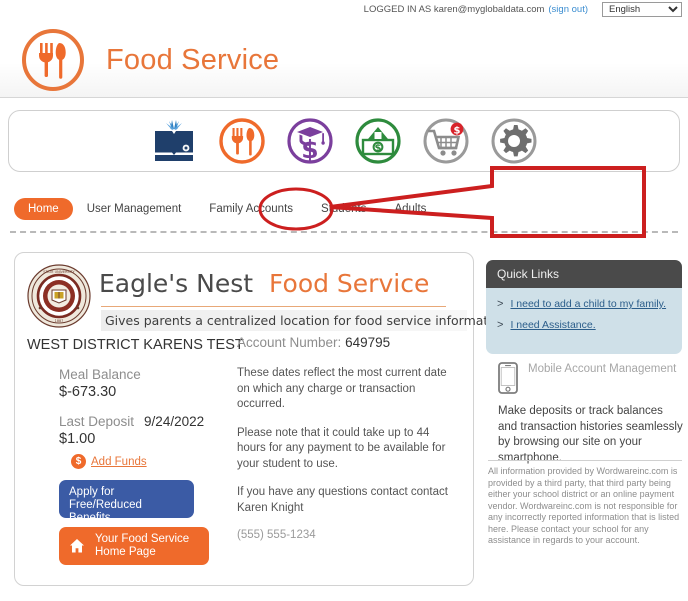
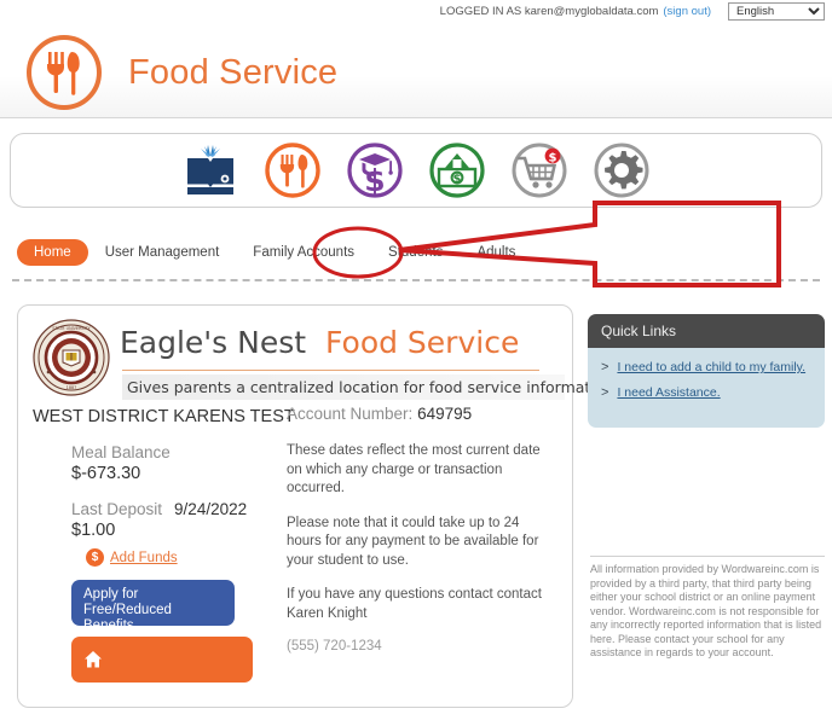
  LOGGED IN AS karen@myglobaldata.com
  (sign out)
  English
  Food Service
  $
  $
  $
  Home
  User Management
  Family Accounts
  Adults
  Eagle's Nest Food Service
  Gives parents a centralized location for food service inform
  WEST DISTRICT KARENS TEST
  Meal Balance
  $-673.30
  Last Deposit
  9/24/2022
  $1.00
  $
  Add Funds
  Apply for Free/Reduced Benefits
- Your Food Service Home Page
  Account Number: 649795
  These dates reflect the most current date on which any charge or transaction occurred.
- Please note that it could take up to 44 hours for any payment to be available for your student to use.
+ Please note that it could take up to 24 hours for any payment to be available for your student to use.
  If you have any questions contact contact Karen Knight
- (555) 555-1234
+ (555) 720-1234
  Quick Links
  >
  I need to add a child to my family.
  >
  I need Assistance.
- Mobile Account Management
- Make deposits or track balances and transaction histories seamlessly by browsing our site on your smartphone.
  All information provided by Wordwareinc.com is provided by a third party, that third party being either your school district or an online payment vendor. Wordwareinc.com is not responsible for any incorrectly reported information that is listed here. Please contact your school for any assistance in regards to your account.
